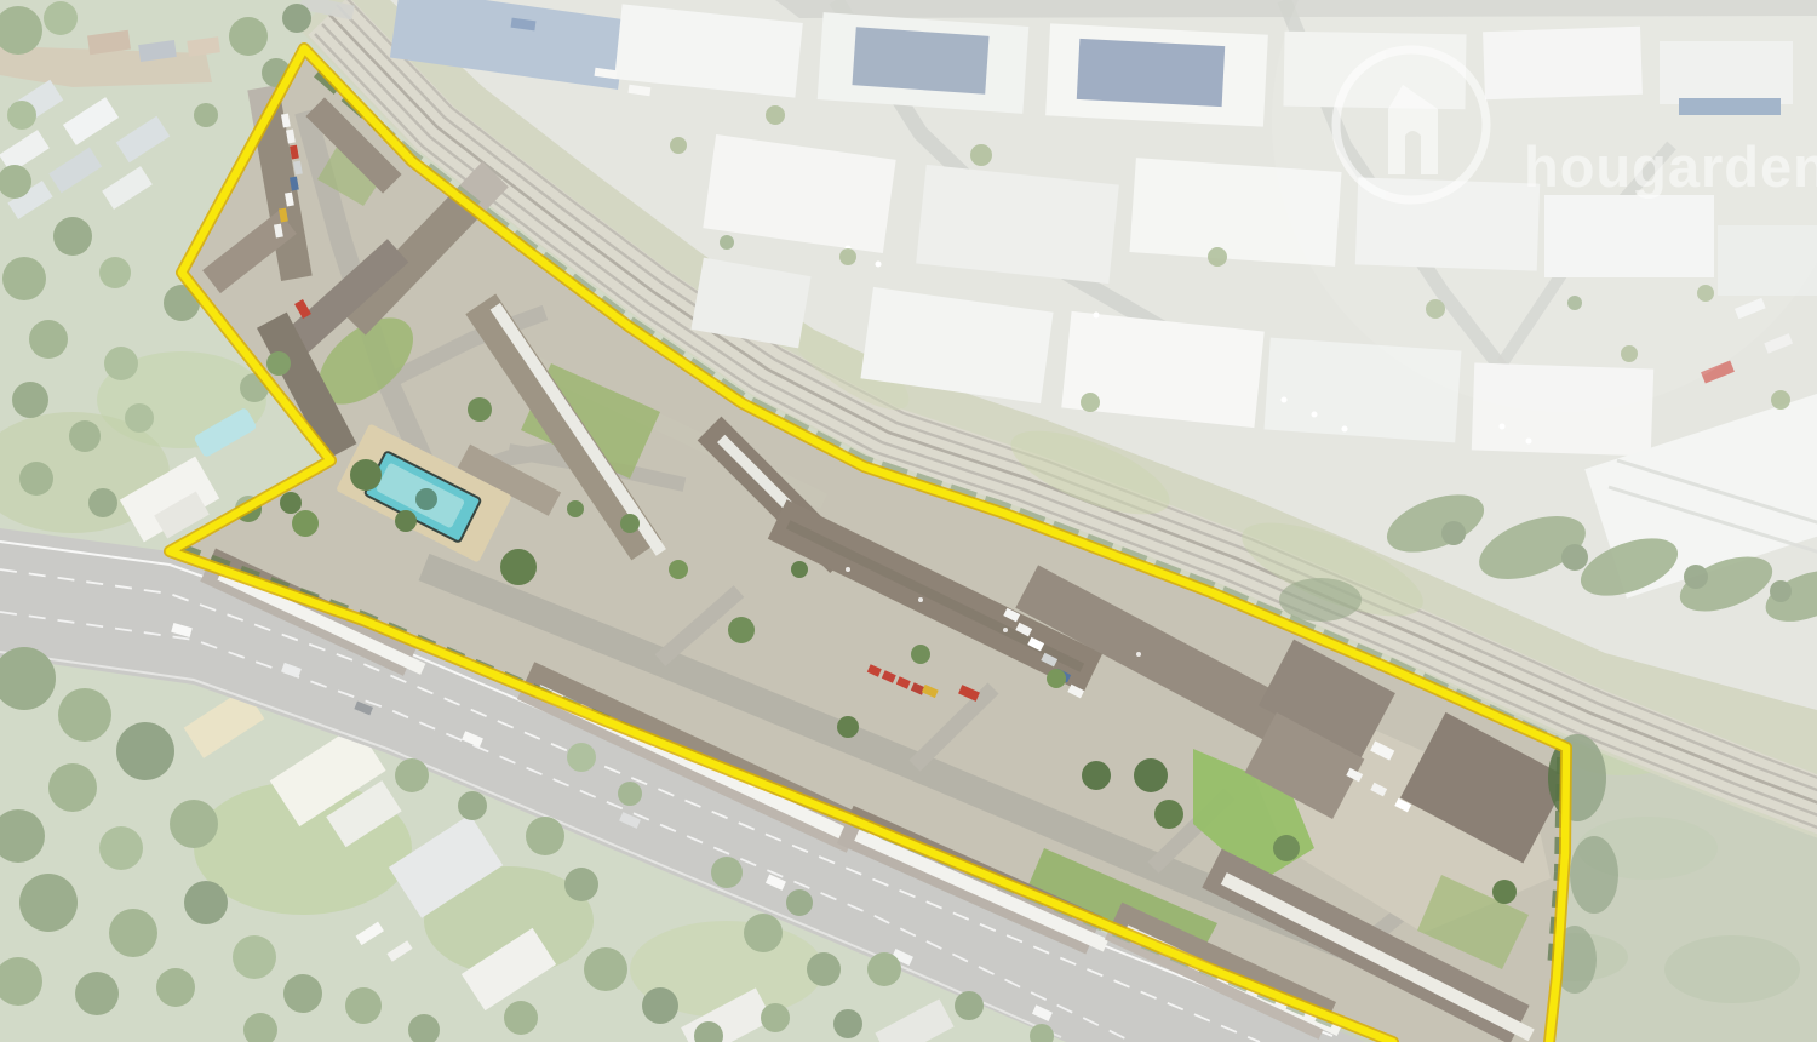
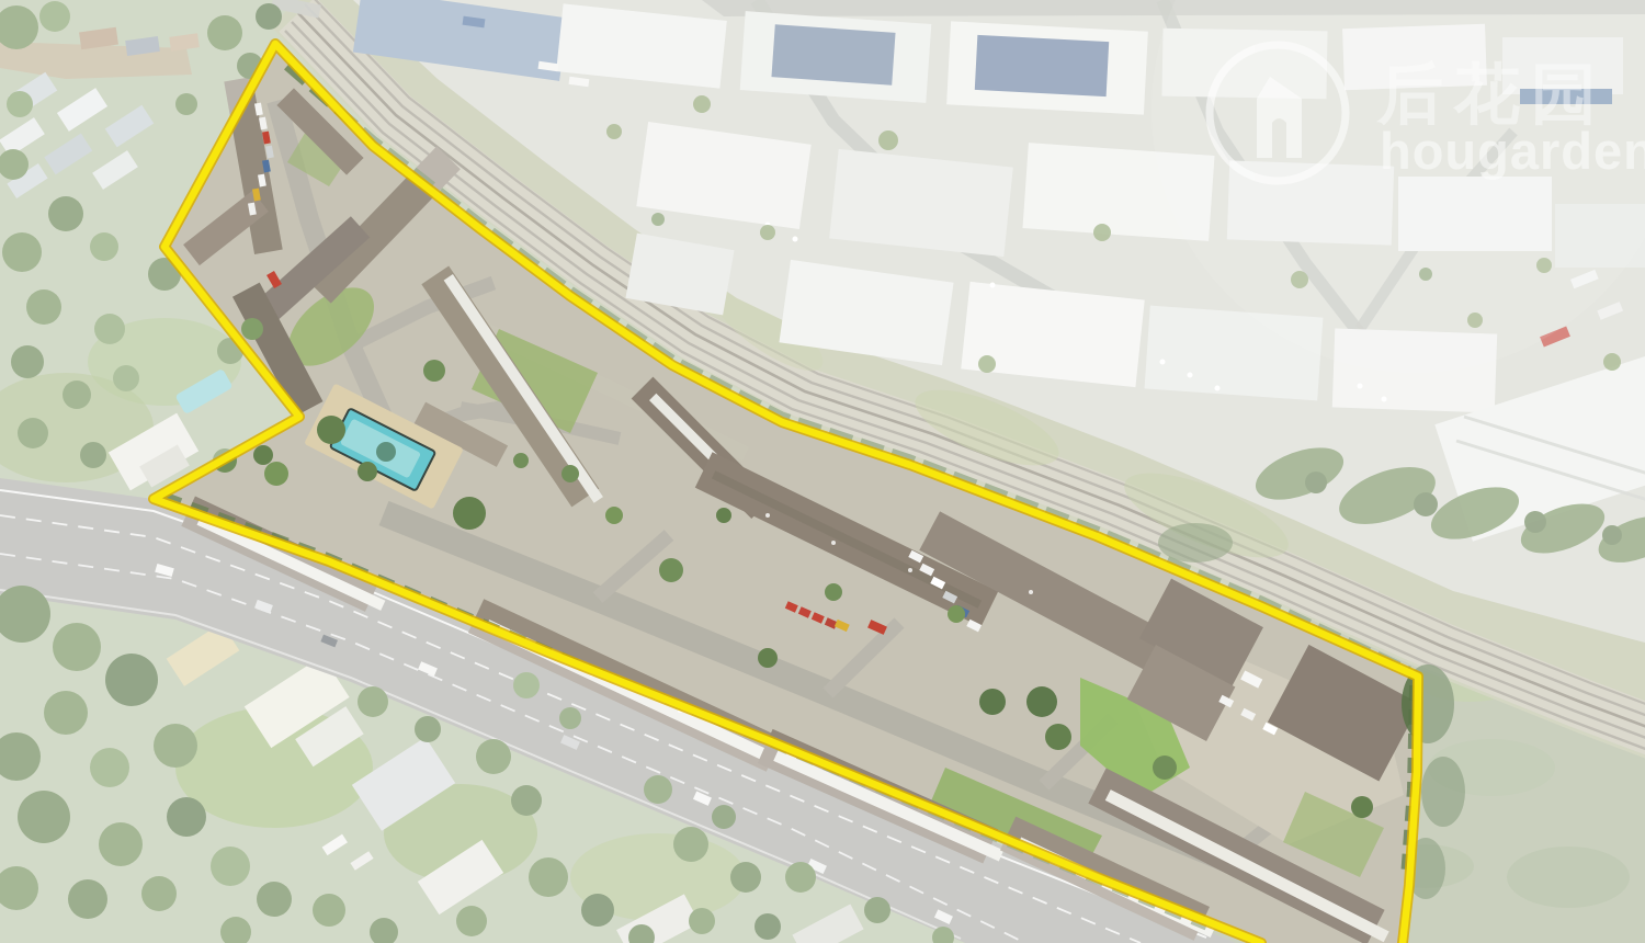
+ 后花园
  hougarden
